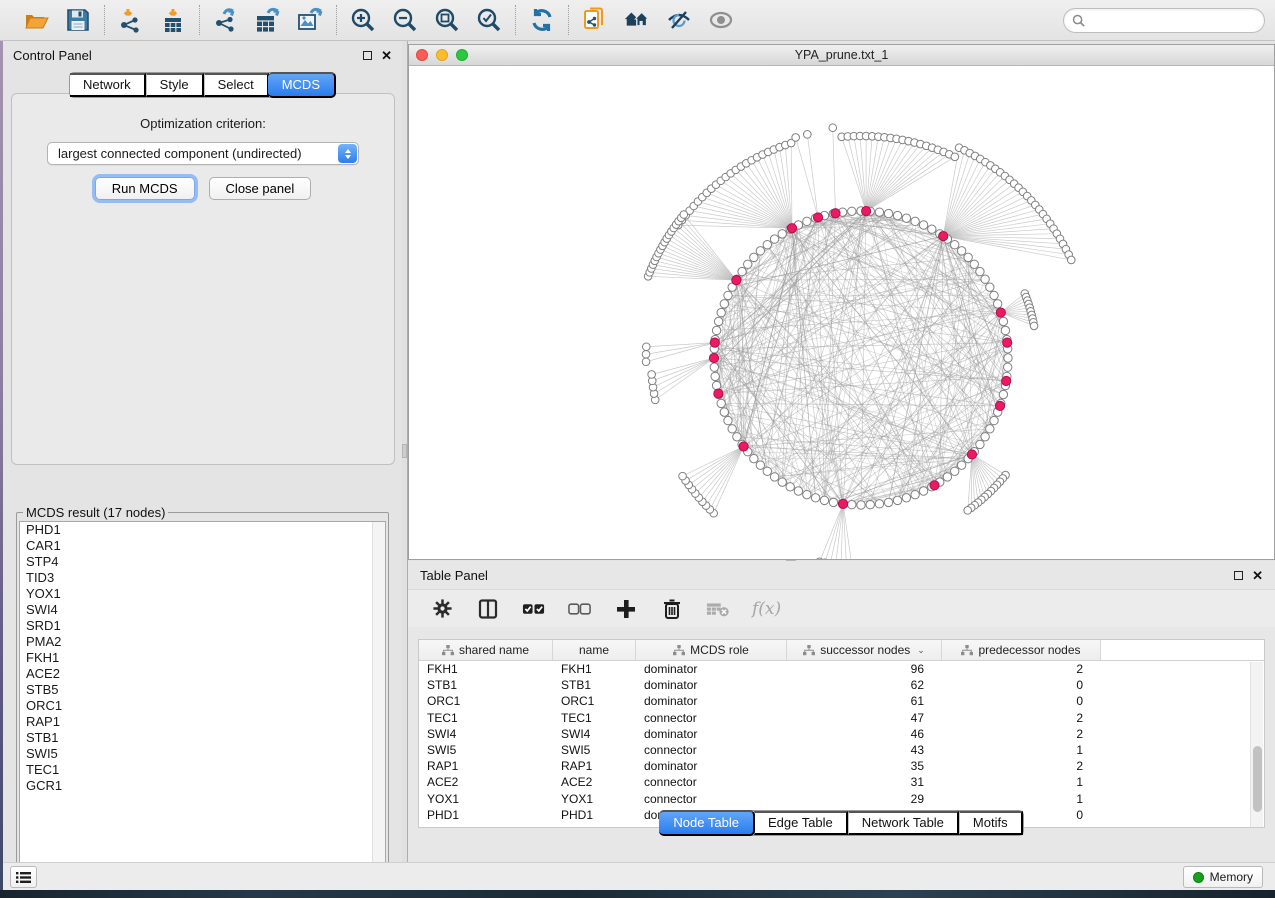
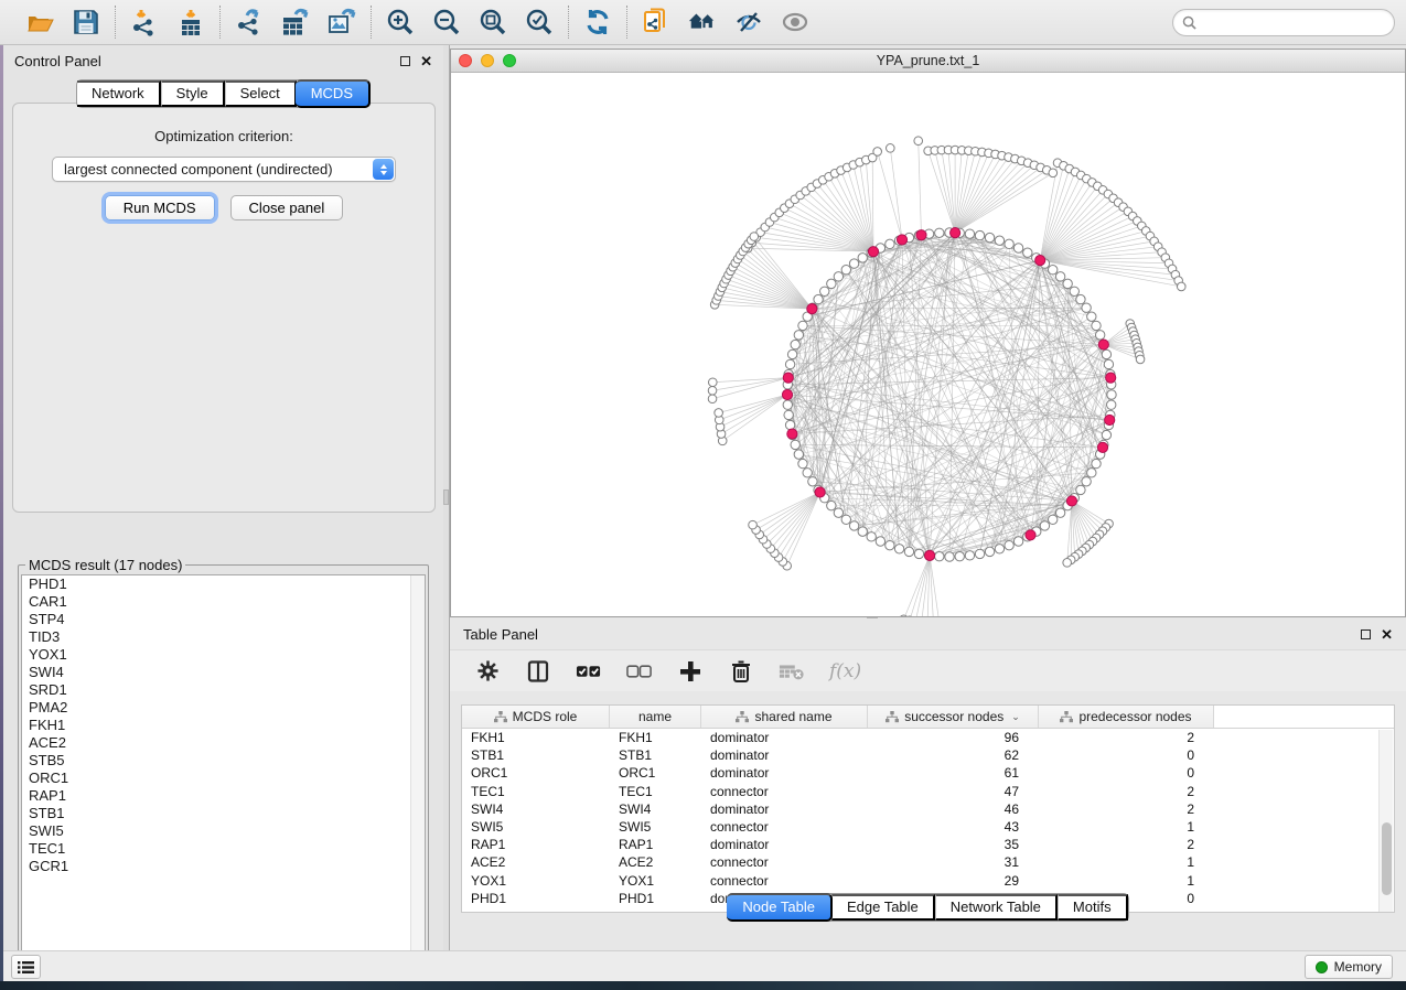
  Control Panel
  ✕
  Network
  Style
  Select
  MCDS
  Optimization criterion:
  largest connected component (undirected)
  Run MCDS
  Close panel
  MCDS result (17 nodes)
  PHD1
  CAR1
  STP4
  TID3
  YOX1
  SWI4
  SRD1
  PMA2
  FKH1
  ACE2
  STB5
  ORC1
  RAP1
  STB1
  SWI5
  TEC1
  GCR1
  YPA_prune.txt_1
  Table Panel
  ✕
  f(x)
- shared name
+ MCDS role
  name
- MCDS role
+ shared name
  successor nodes
  ⌄
  predecessor nodes
  FKH1
  FKH1
  dominator
  96
  2
  STB1
  STB1
  dominator
  62
  0
  ORC1
  ORC1
  dominator
  61
  0
  TEC1
  TEC1
  connector
  47
  2
  SWI4
  SWI4
  dominator
  46
  2
  SWI5
  SWI5
  connector
  43
  1
  RAP1
  RAP1
  dominator
  35
  2
  ACE2
  ACE2
  connector
  31
  1
  YOX1
  YOX1
  connector
  29
  1
  PHD1
  PHD1
  0
  Node Table
  Edge Table
  Network Table
  Motifs
  Memory
